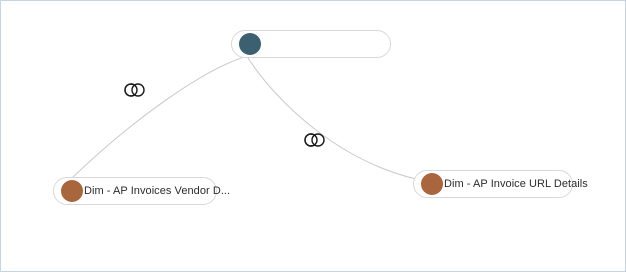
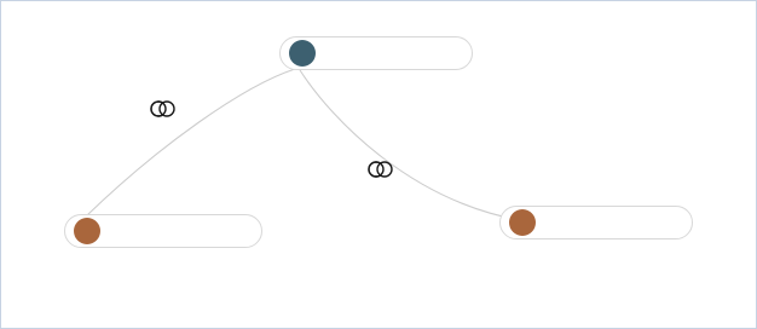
- Dim - AP Invoices Vendor D...
- Dim - AP Invoice URL Details
